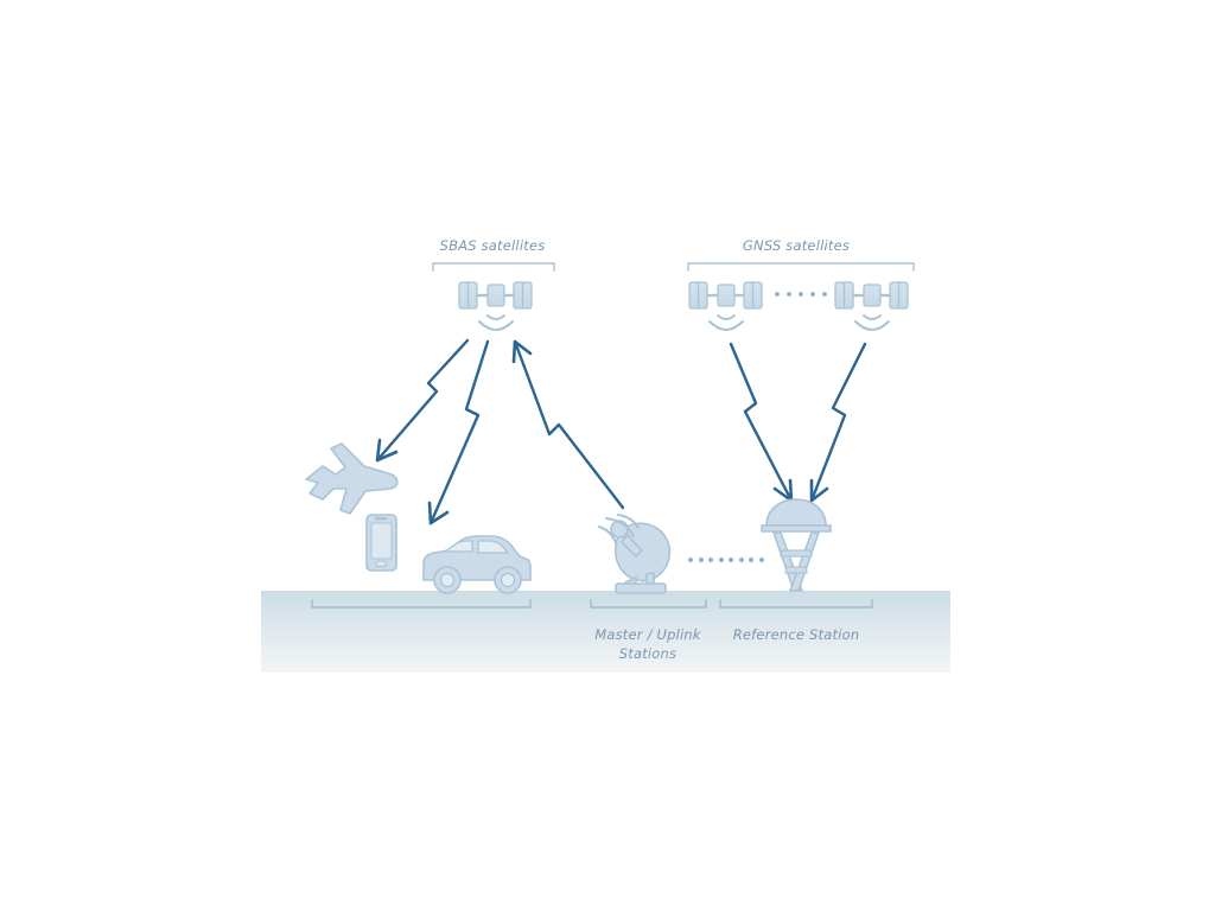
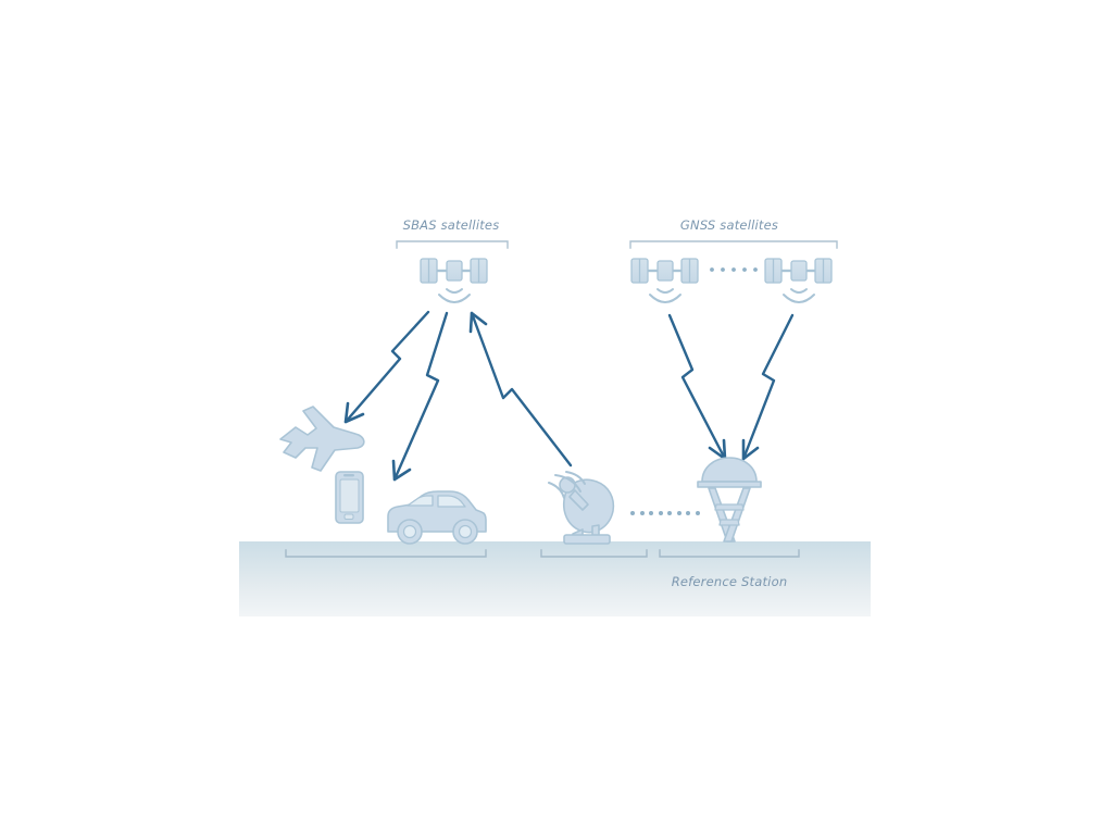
  SBAS satellites
  GNSS satellites
- Master / Uplink
- Stations
  Reference Station
